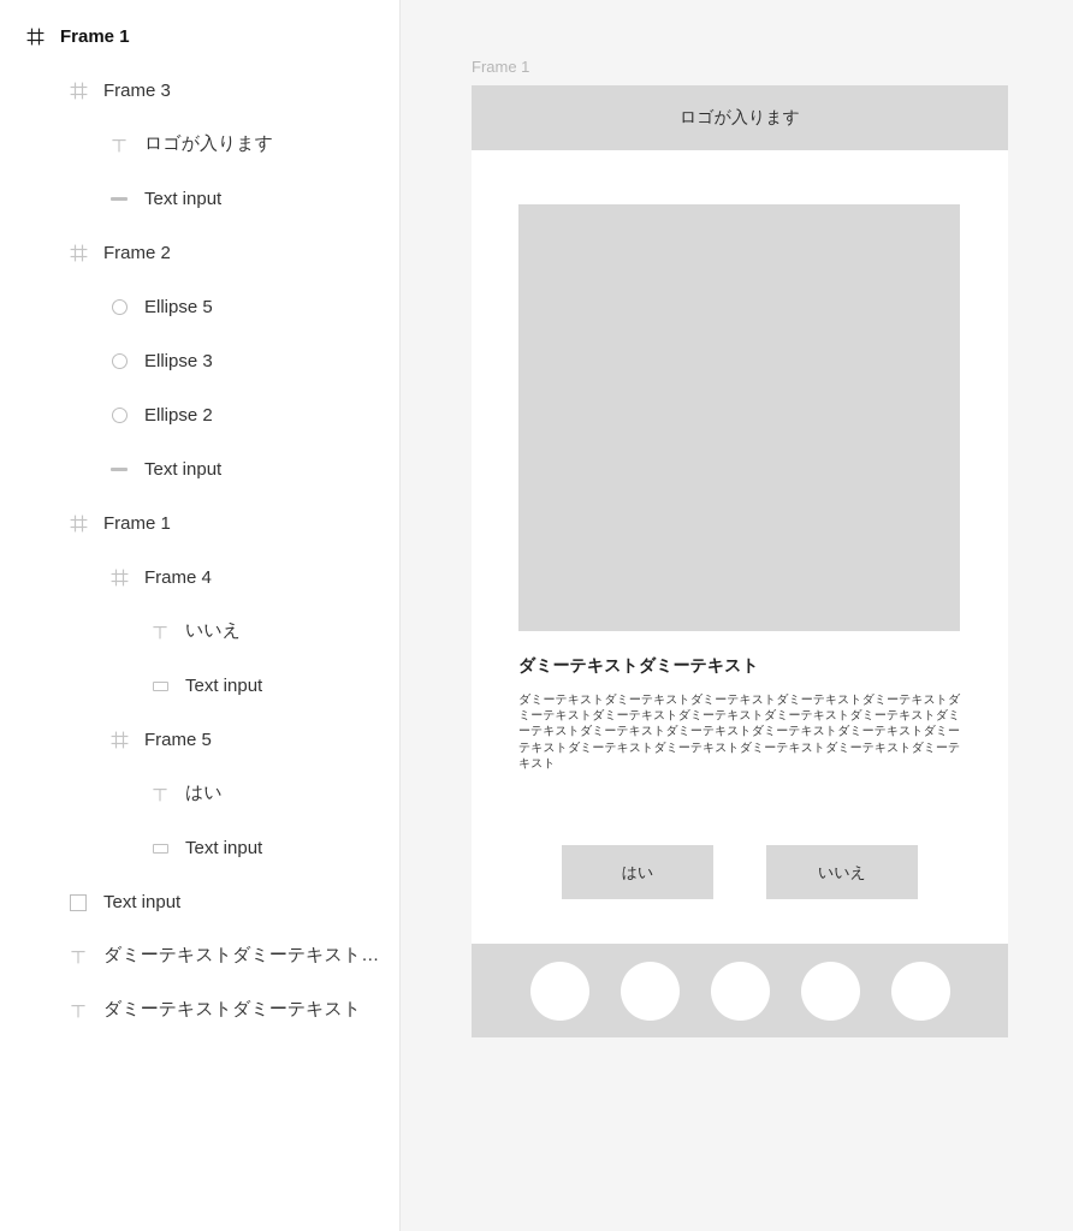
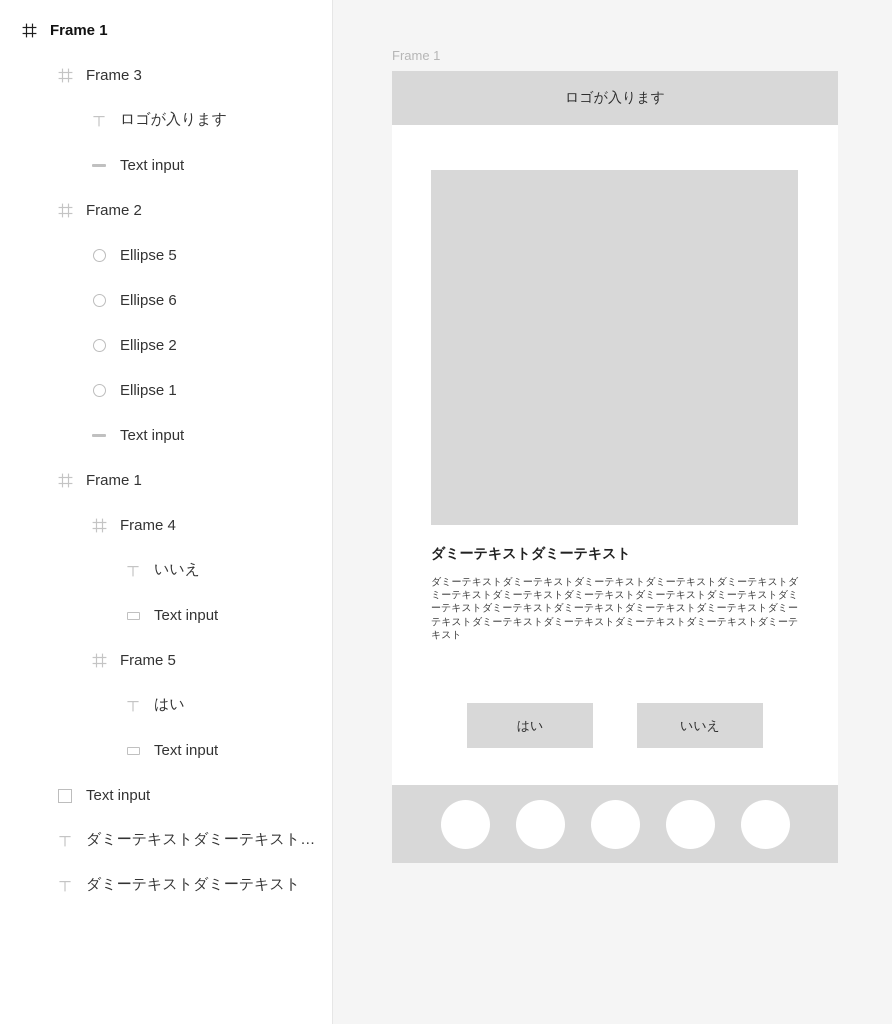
  Frame 1
  Frame 3
  ロゴが入ります
  Text input
  Frame 2
  Ellipse 5
- Ellipse 3
+ Ellipse 6
  Ellipse 2
+ Ellipse 1
  Text input
  Frame 1
  Frame 4
  いいえ
  Text input
  Frame 5
  はい
  Text input
  Text input
  ダミーテキストダミーテキスト…
  ダミーテキストダミーテキスト
  Frame 1
  ロゴが入ります
  ダミーテキストダミーテキスト
  ダミーテキストダミーテキストダミーテキストダミーテキストダミーテキストダミーテキストダミーテキストダミーテキストダミーテキストダミーテキストダミーテキストダミーテキストダミーテキストダミーテキストダミーテキストダミーテキストダミーテキストダミーテキストダミーテキストダミーテキストダミーテキスト
  はい
  いいえ
